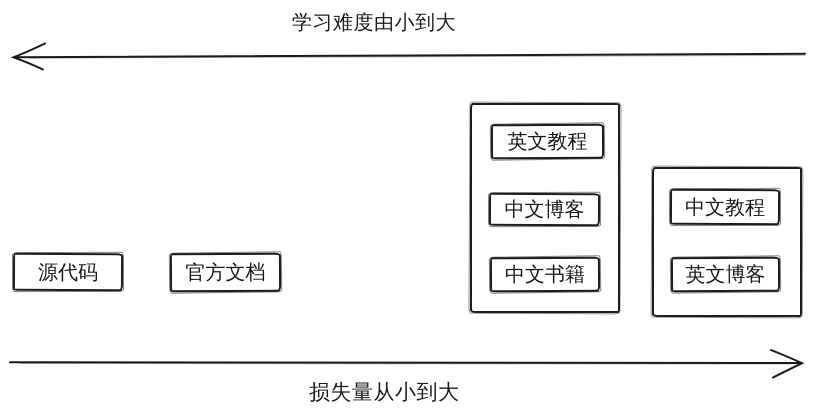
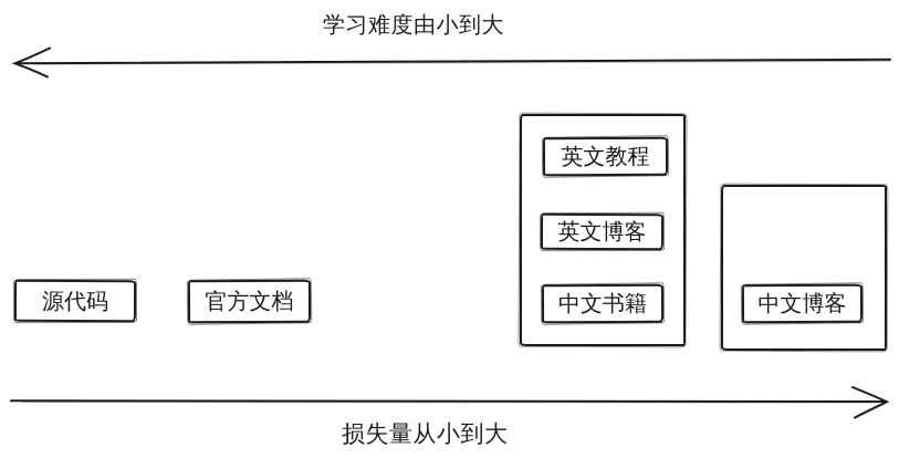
  学习难度由小到大
  损失量从小到大
  源代码
  官方文档
  英文教程
- 中文博客
+ 英文博客
  中文书籍
- 中文教程
- 英文博客
+ 中文博客
